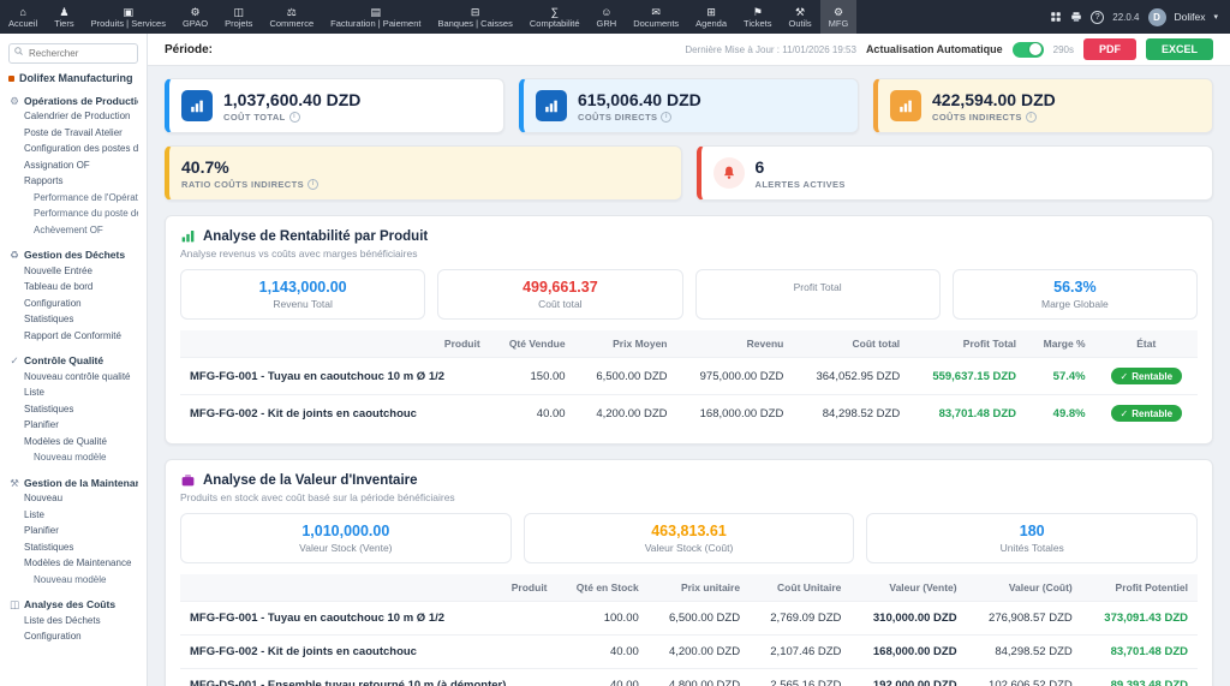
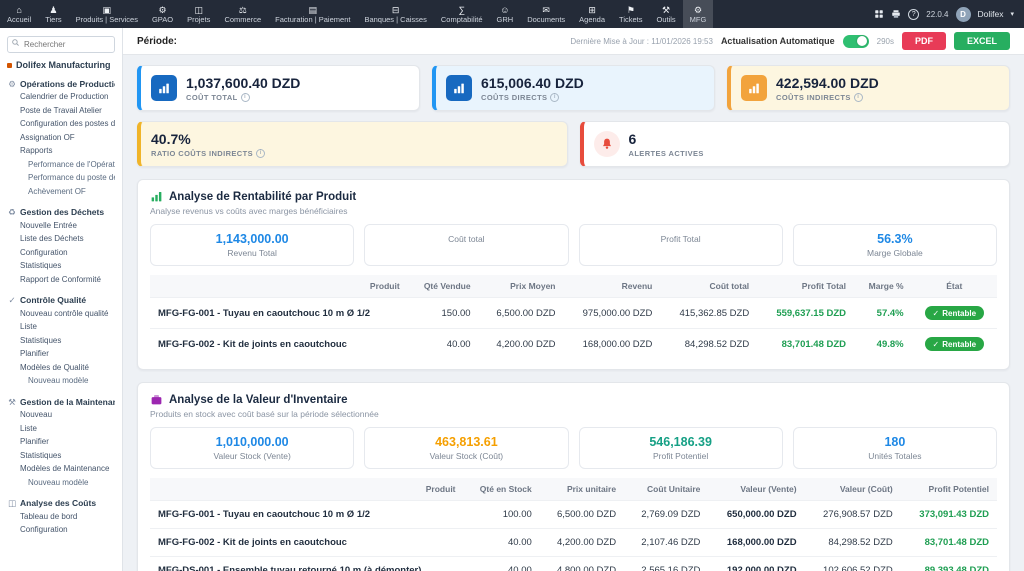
  ⌂
  Accueil
  ♟
  Tiers
  ▣
  Produits | Services
  ⚙
  GPAO
  ◫
  Projets
  ⚖
  Commerce
  ▤
  Facturation | Paiement
  ⊟
  Banques | Caisses
  ∑
  Comptabilité
  ☺
  GRH
  ✉
  Documents
  ⊞
  Agenda
  ⚑
  Tickets
  ⚒
  Outils
  ⚙
  MFG
  22.0.4
  D
  Dolifex
  Rechercher
  Dolifex Manufacturing
  ⚙
  Opérations de Producti
  Calendrier de Production
  Poste de Travail Atelier
  Configuration des postes d
  Assignation OF
  Rapports
  Performance de l'Opérat
  Performance du poste d
  Achèvement OF
  ♻
  Gestion des Déchets
  Nouvelle Entrée
- Tableau de bord
+ Liste des Déchets
  Configuration
  Statistiques
  Rapport de Conformité
  ✓
  Contrôle Qualité
  Nouveau contrôle qualité
  Liste
  Statistiques
  Planifier
  Modèles de Qualité
  Nouveau modèle
  ⚒
  Gestion de la Maintena
  Nouveau
  Liste
  Planifier
  Statistiques
  Modèles de Maintenance
  Nouveau modèle
  ◫
  Analyse des Coûts
- Liste des Déchets
+ Tableau de bord
  Configuration
  Période:
  Dernière Mise à Jour : 11/01/2026 19:53
  Actualisation Automatique
  290s
  PDF
  EXCEL
  1,037,600.40 DZD
  COÛT TOTAL
  615,006.40 DZD
  COÛTS DIRECTS
  422,594.00 DZD
  COÛTS INDIRECTS
  40.7%
  RATIO COÛTS INDIRECTS
  6
  ALERTES ACTIVES
  Analyse de Rentabilité par Produit
  Analyse revenus vs coûts avec marges bénéficiaires
  1,143,000.00
  Revenu Total
- 499,661.37
  Coût total
  Profit Total
  56.3%
  Marge Globale
  	Produit	Qté Vendue	Prix Moyen	Revenu	Coût total	Profit Total	Marge %	État
- MFG-FG-001 - Tuyau en caoutchouc 10 m Ø 1/2	150.00	6,500.00 DZD	975,000.00 DZD	364,052.95 DZD	559,637.15 DZD	57.4%	✓ Rentable
+ MFG-FG-001 - Tuyau en caoutchouc 10 m Ø 1/2	150.00	6,500.00 DZD	975,000.00 DZD	415,362.85 DZD	559,637.15 DZD	57.4%	✓ Rentable
  MFG-FG-002 - Kit de joints en caoutchouc	40.00	4,200.00 DZD	168,000.00 DZD	84,298.52 DZD	83,701.48 DZD	49.8%	✓ Rentable
  Analyse de la Valeur d'Inventaire
- Produits en stock avec coût basé sur la période bénéficiaires
+ Produits en stock avec coût basé sur la période sélectionnée
  1,010,000.00
  Valeur Stock (Vente)
  463,813.61
  Valeur Stock (Coût)
+ 546,186.39
+ Profit Potentiel
  180
  Unités Totales
  	Produit	Qté en Stock	Prix unitaire	Coût Unitaire	Valeur (Vente)	Valeur (Coût)	Profit Potentiel
- MFG-FG-001 - Tuyau en caoutchouc 10 m Ø 1/2	100.00	6,500.00 DZD	2,769.09 DZD	310,000.00 DZD	276,908.57 DZD	373,091.43 DZD
+ MFG-FG-001 - Tuyau en caoutchouc 10 m Ø 1/2	100.00	6,500.00 DZD	2,769.09 DZD	650,000.00 DZD	276,908.57 DZD	373,091.43 DZD
  MFG-FG-002 - Kit de joints en caoutchouc	40.00	4,200.00 DZD	2,107.46 DZD	168,000.00 DZD	84,298.52 DZD	83,701.48 DZD
